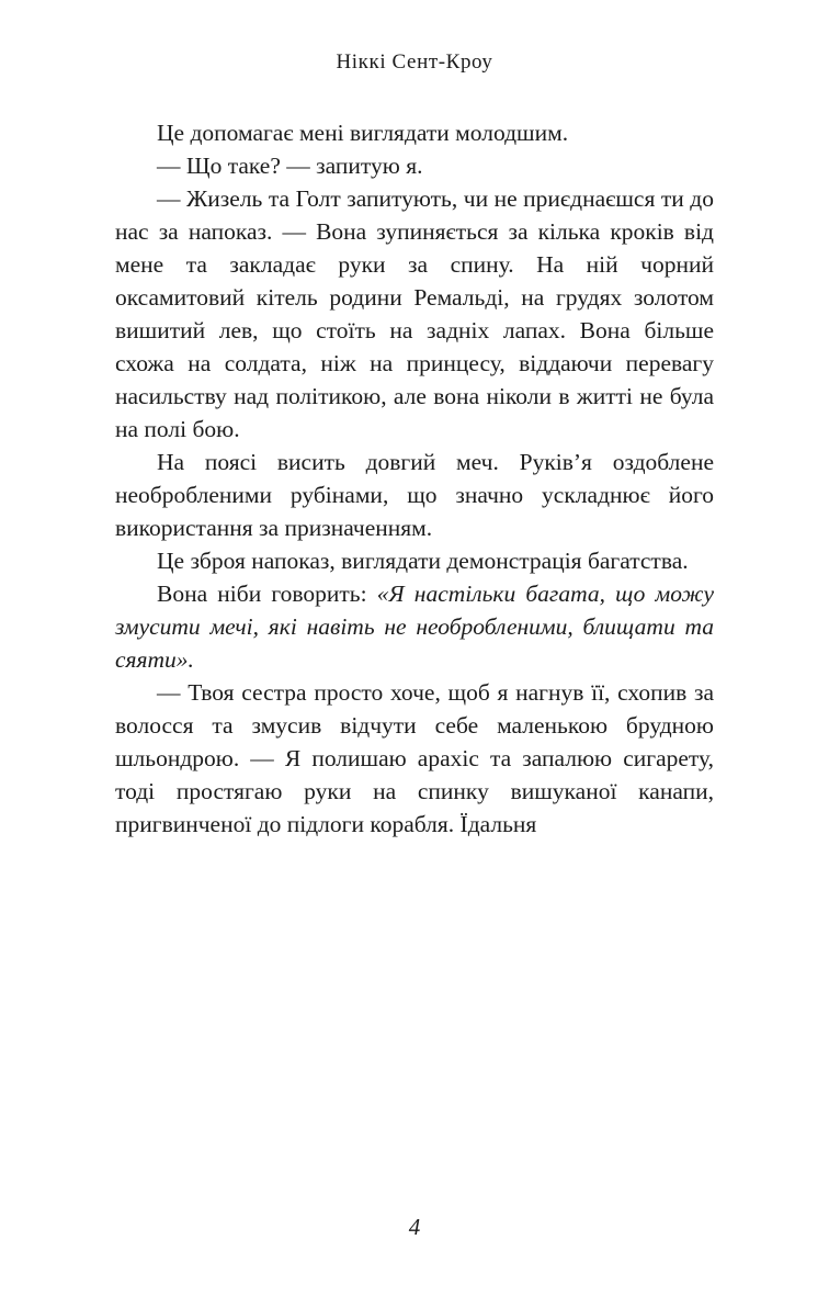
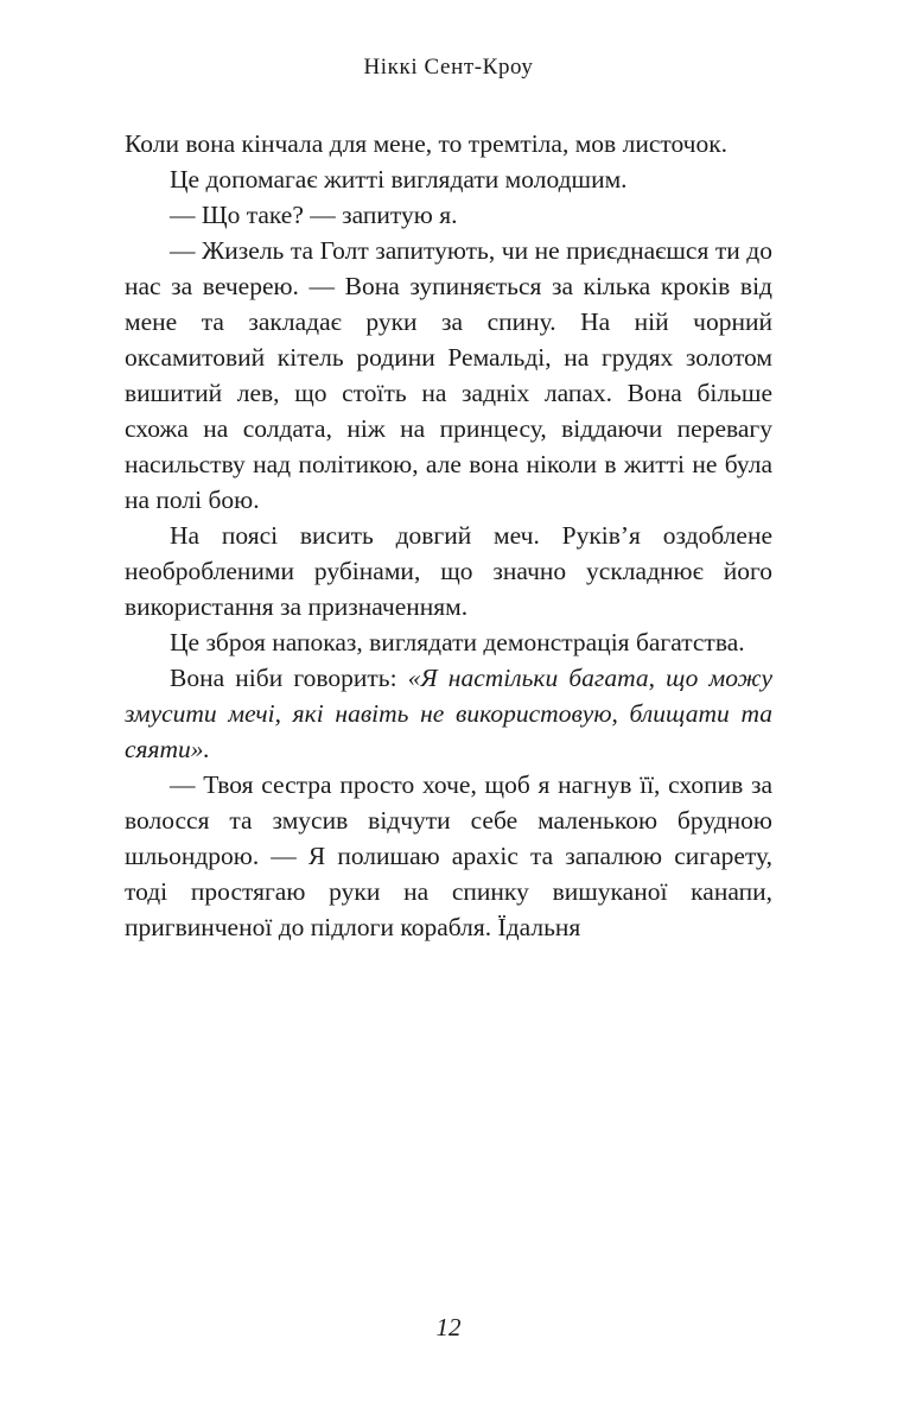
  Ніккі Сент-Кроу
+ Коли вона кінчала для мене, то тремтіла, мов листочок.
- Це допомагає мені виглядати молодшим.
+ Це допомагає житті виглядати молодшим.
  — Що таке? — запитую я.
- — Жизель та Голт запитують, чи не приєднаєшся ти до нас за напоказ. — Вона зупиняється за кілька кроків від мене та закладає руки за спину. На ній чорний оксамитовий кітель родини Ремальді, на грудях золотом вишитий лев, що стоїть на задніх лапах. Вона більше схожа на солдата, ніж на принцесу, віддаючи перевагу насильству над політикою, але вона ніколи в житті не була на полі бою.
+ — Жизель та Голт запитують, чи не приєднаєшся ти до нас за вечерею. — Вона зупиняється за кілька кроків від мене та закладає руки за спину. На ній чорний оксамитовий кітель родини Ремальді, на грудях золотом вишитий лев, що стоїть на задніх лапах. Вона більше схожа на солдата, ніж на принцесу, віддаючи перевагу насильству над політикою, але вона ніколи в житті не була на полі бою.
  На поясі висить довгий меч. Руків’я оздоблене необробленими рубінами, що значно ускладнює його використання за призначенням.
  Це зброя напоказ, виглядати демонстрація багатства.
- Вона ніби говорить: «Я настільки багата, що можу змусити мечі, які навіть не необробленими, блищати та сяяти».
+ Вона ніби говорить: «Я настільки багата, що можу змусити мечі, які навіть не використовую, блищати та сяяти».
  — Твоя сестра просто хоче, щоб я нагнув її, схопив за волосся та змусив відчути себе маленькою брудною шльондрою. — Я полишаю арахіс та запалюю сигарету, тоді простягаю руки на спинку вишуканої канапи, пригвинченої до підлоги корабля. Їдальня
- 4
+ 12
